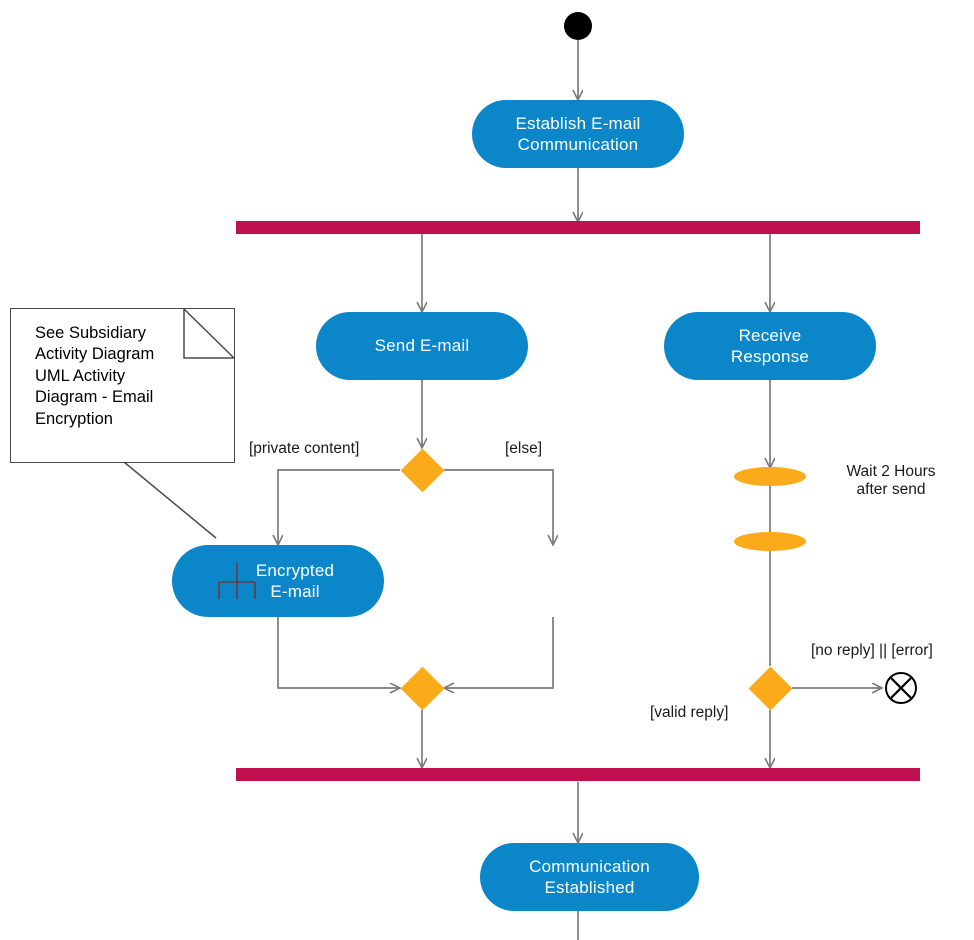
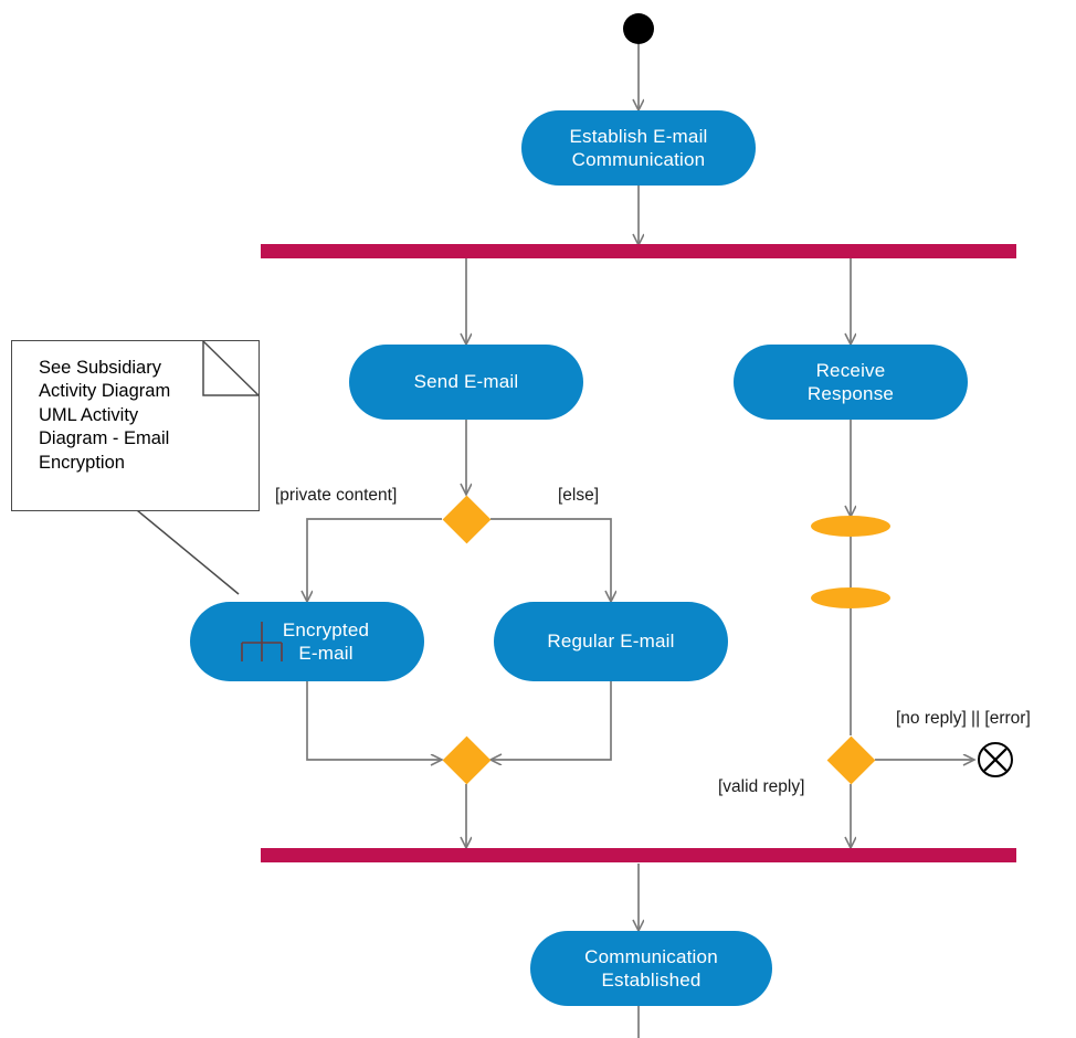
  Establish E-mail
  Communication
  Send E-mail
  Receive
  Response
  Encrypted
  E-mail
+ Regular E-mail
  Communication
  Established
  See Subsidiary
  Activity Diagram
  UML Activity
  Diagram - Email
  Encryption
  [private content]
  [else]
- Wait 2 Hours
- after send
  [no reply] || [error]
  [valid reply]
